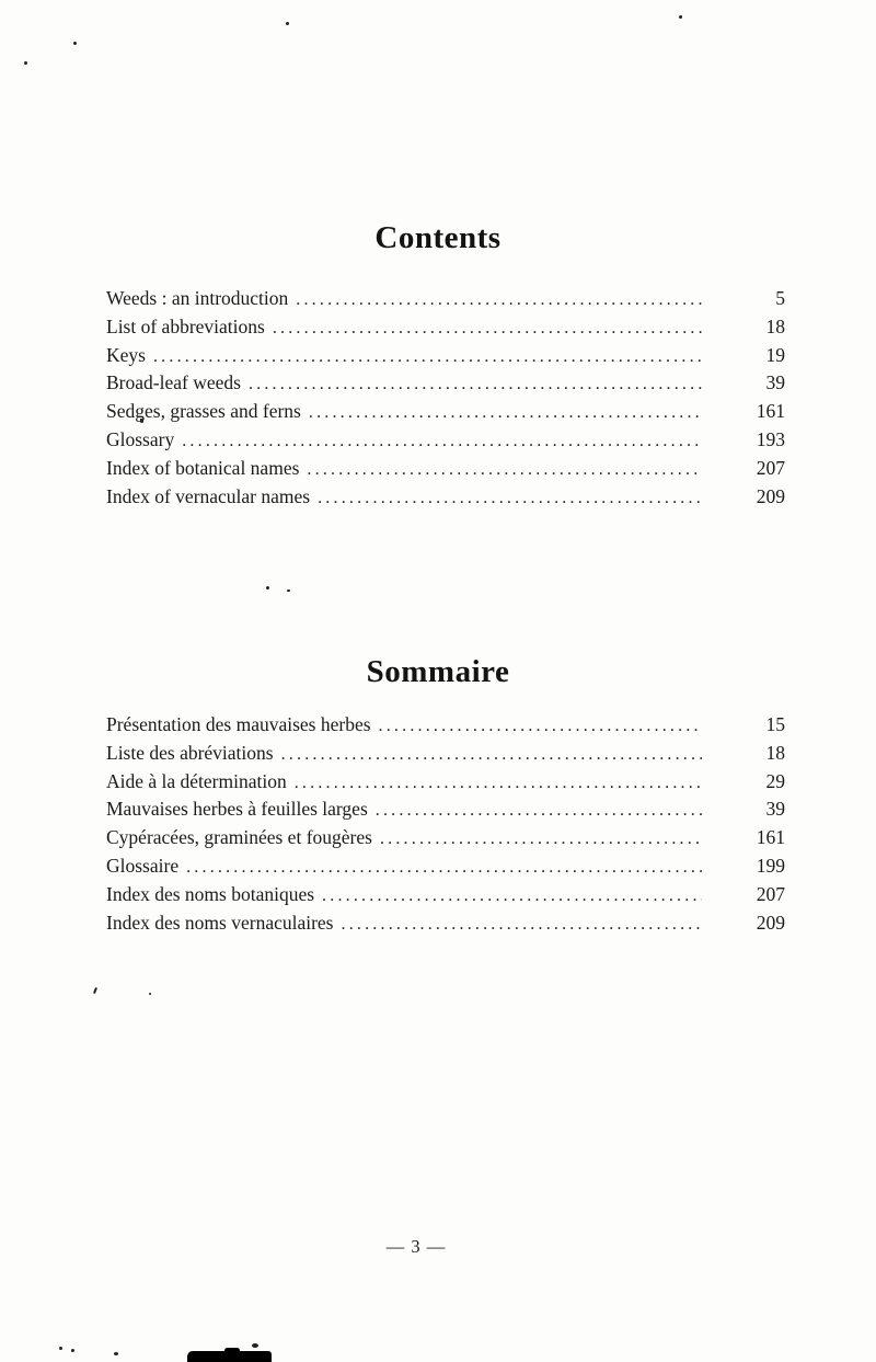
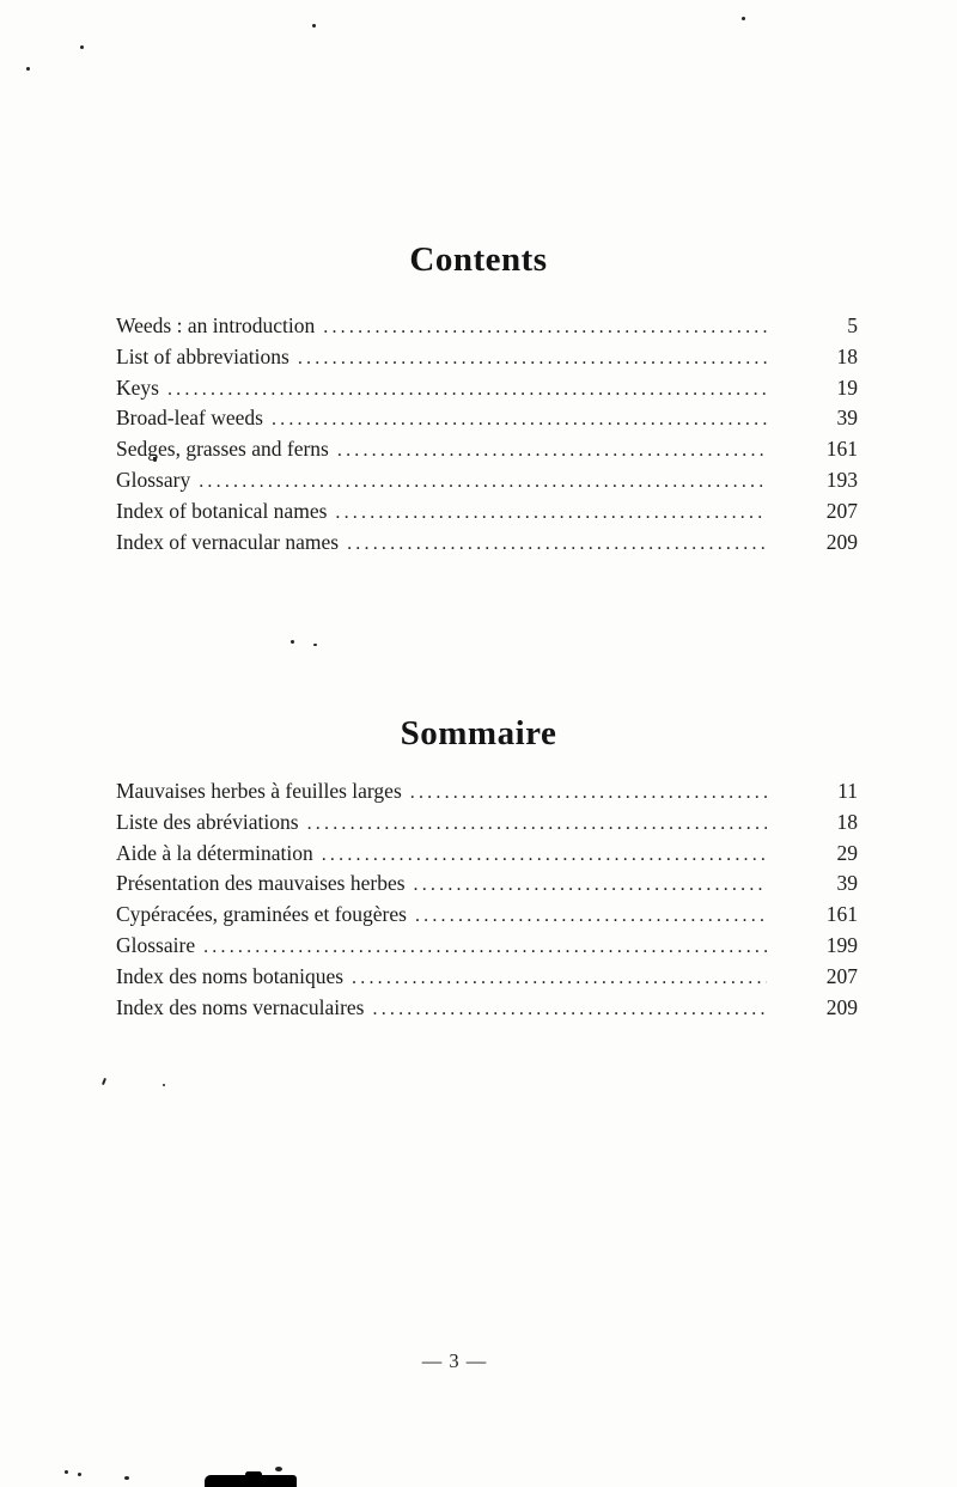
  Contents
  Weeds : an introduction
  5
  List of abbreviations
  18
  Keys
  19
  Broad-leaf weeds
  39
  Sedges, grasses and ferns
  161
  Glossary
  193
  Index of botanical names
  207
  Index of vernacular names
  209
  Sommaire
- Présentation des mauvaises herbes
+ Mauvaises herbes à feuilles larges
- 15
+ 11
  Liste des abréviations
  18
  Aide à la détermination
  29
- Mauvaises herbes à feuilles larges
+ Présentation des mauvaises herbes
  39
  Cypéracées, graminées et fougères
  161
  Glossaire
  199
  Index des noms botaniques
  207
  Index des noms vernaculaires
  209
  — 3 —
